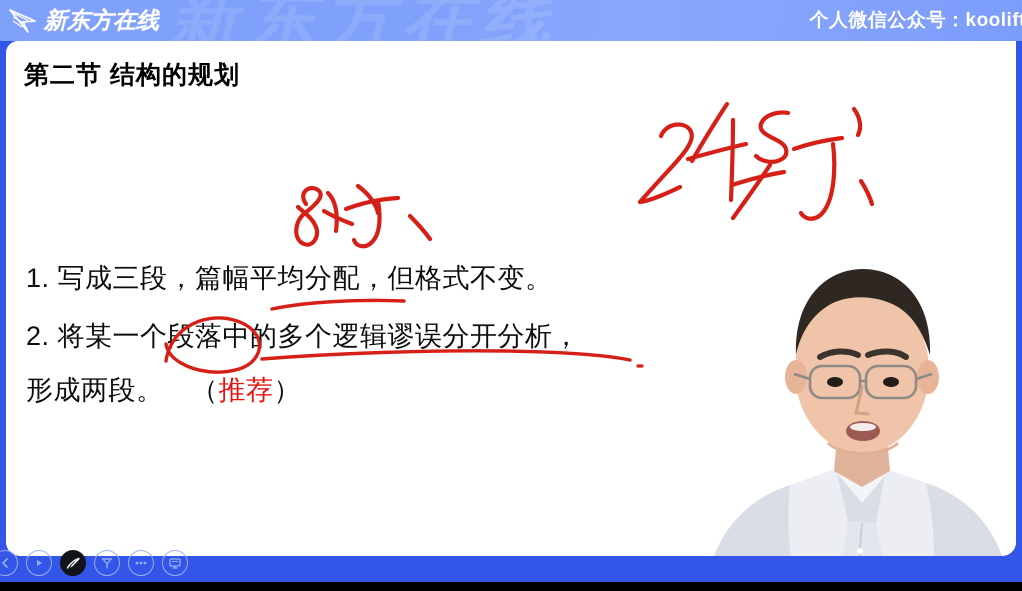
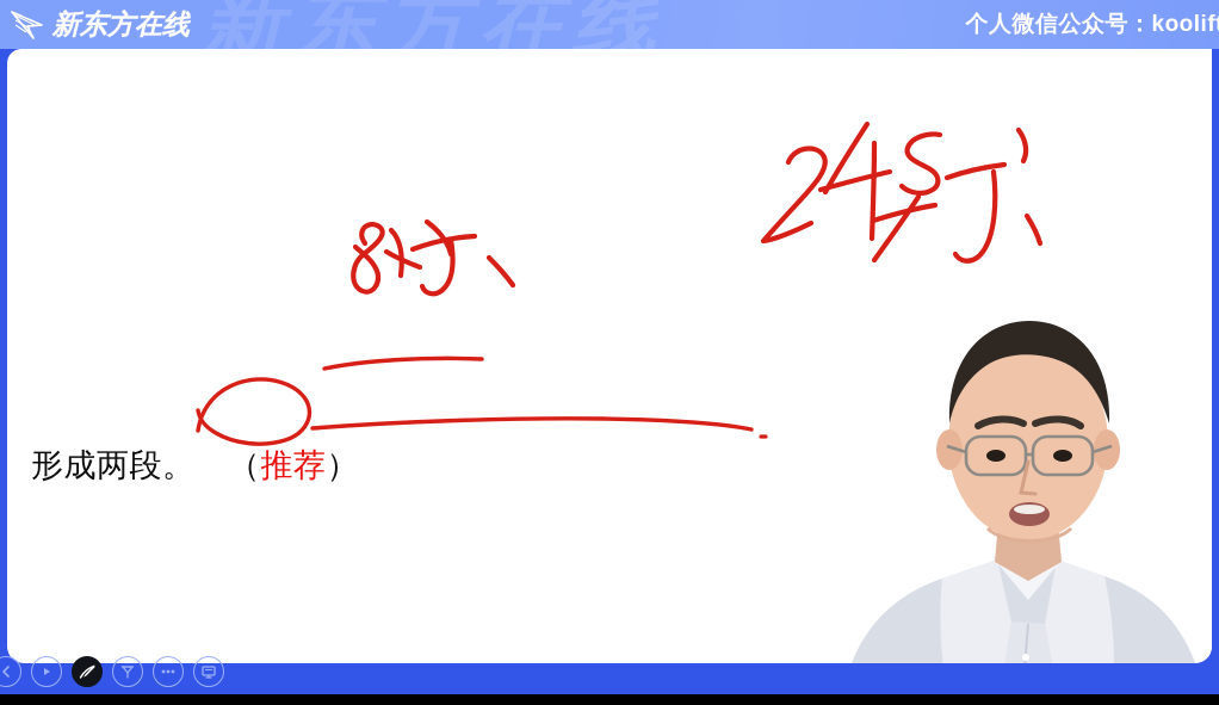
  新东方在线
  新东方在线
  个人微信公众号：koolif
- 第二节 结构的规划
- 1. 写成三段，篇幅平均分配，但格式不变。
- 2. 将某一个段落中的多个逻辑谬误分开分析，
  形成两段。 （推荐）
